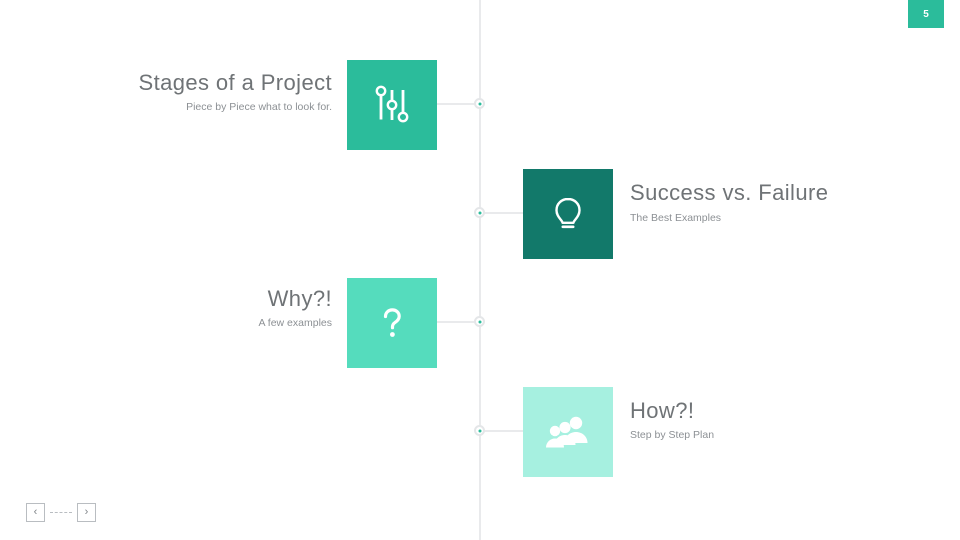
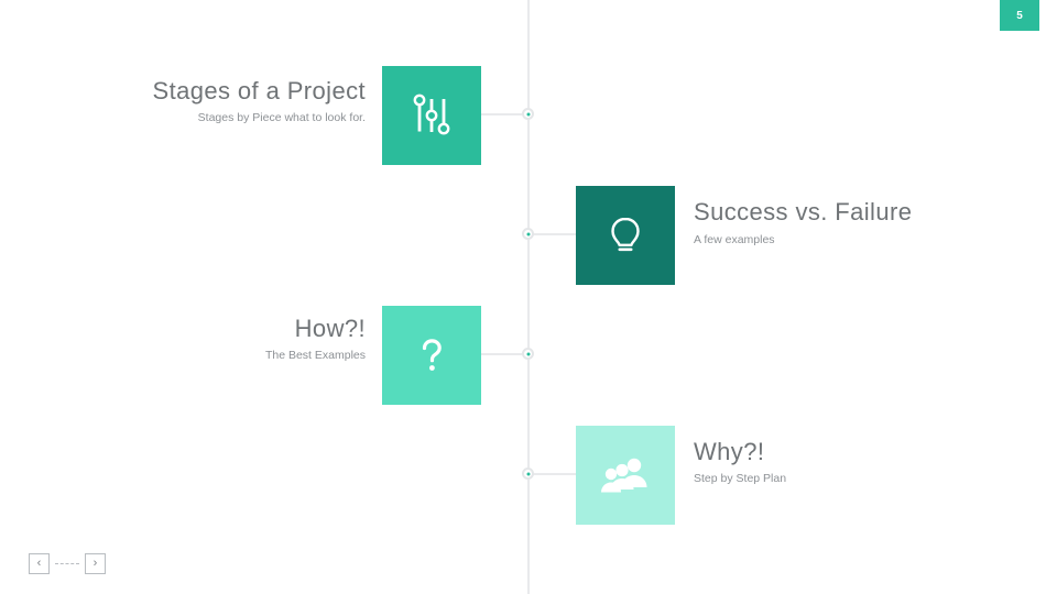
  5
  Stages of a Project
- Piece by Piece what to look for.
+ Stages by Piece what to look for.
  Success vs. Failure
- The Best Examples
+ A few examples
- Why?!
+ How?!
- A few examples
+ The Best Examples
- How?!
+ Why?!
  Step by Step Plan
  ‹
  ›
